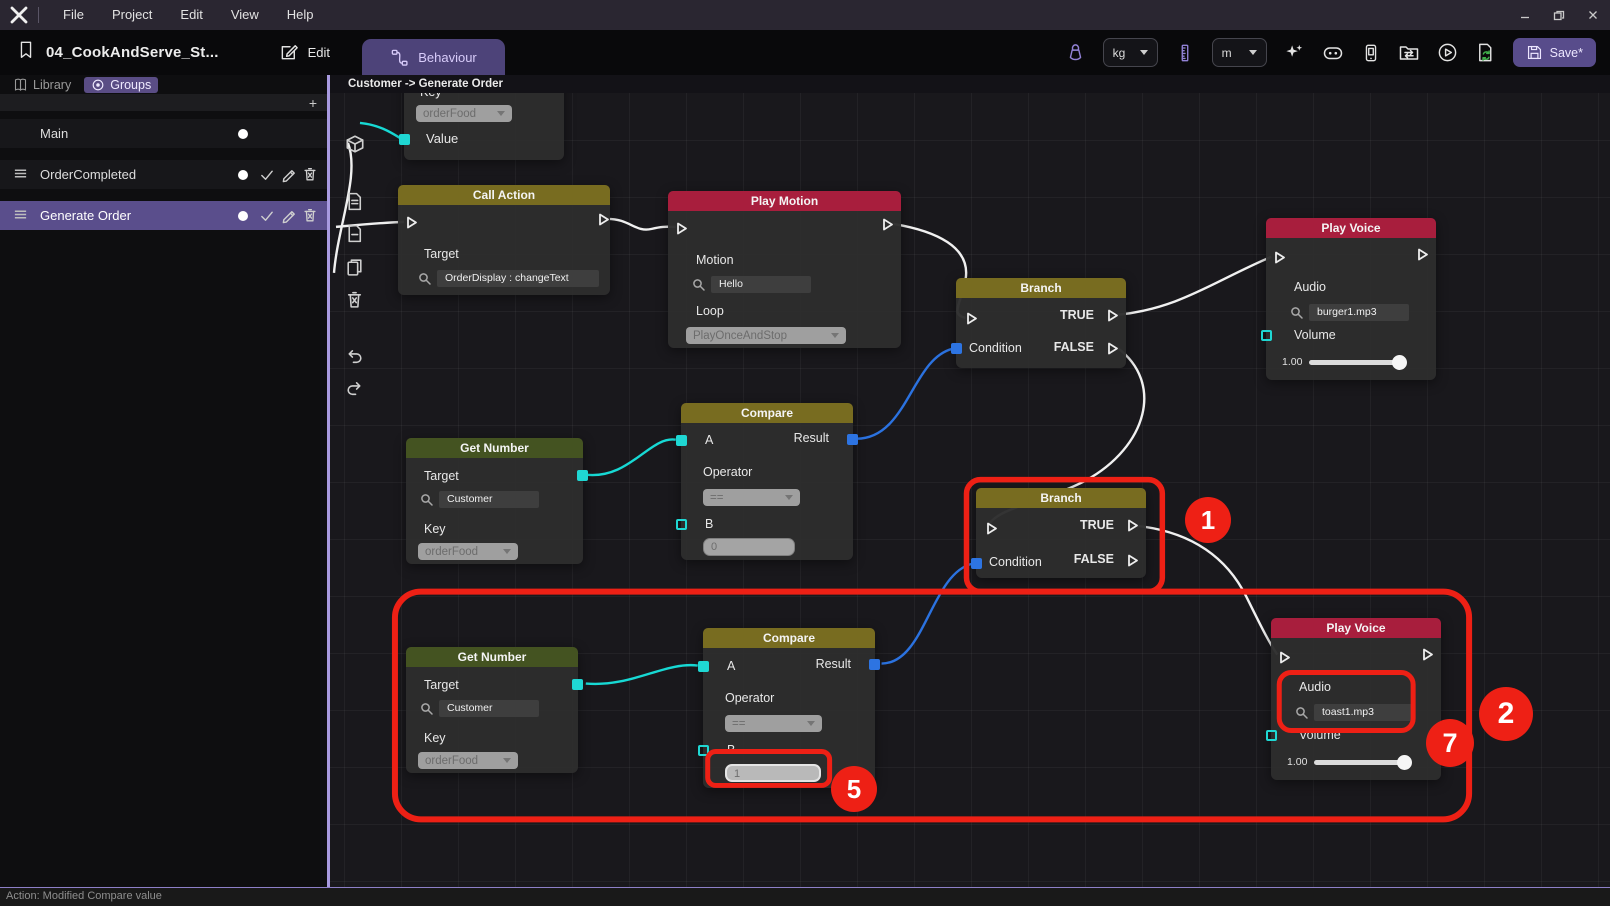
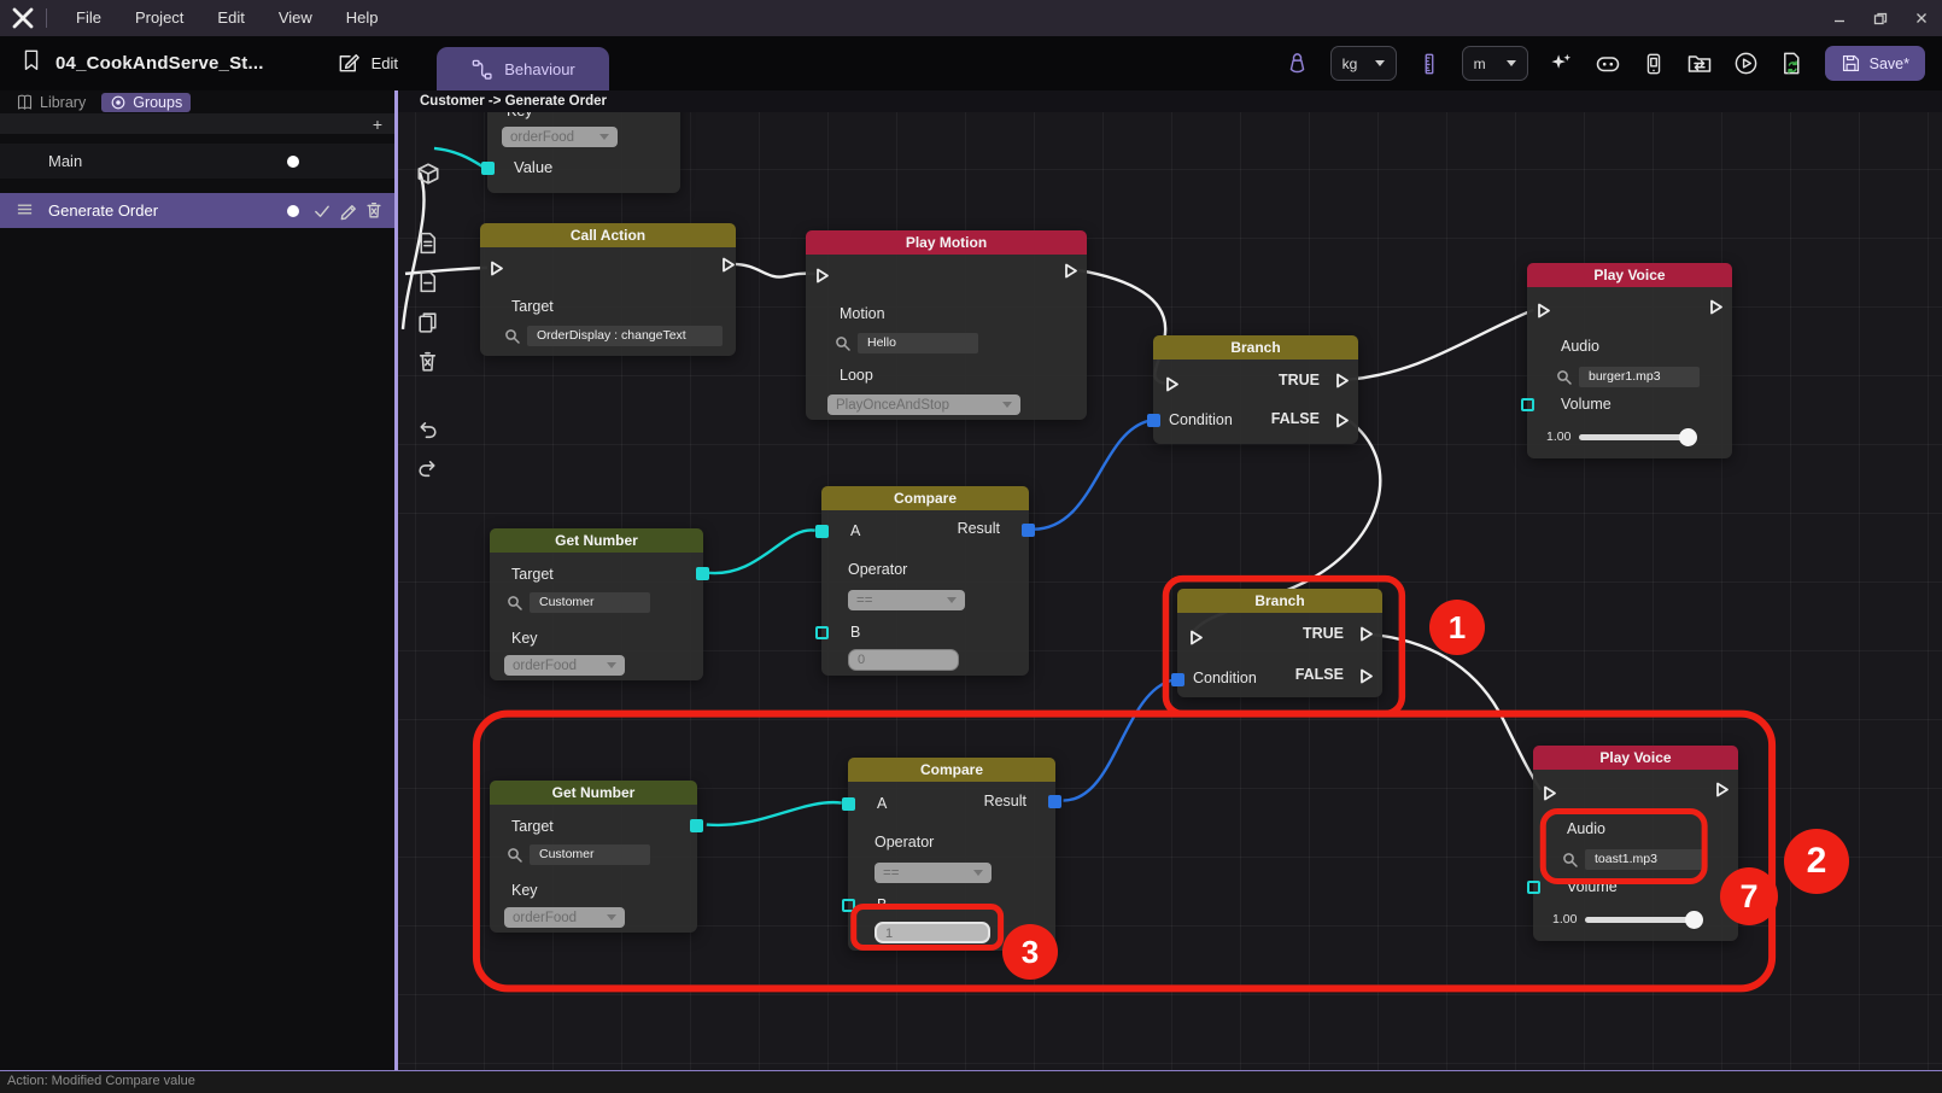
  File
  Project
  Edit
  View
  Help
  04_CookAndServe_St...
  Edit
  Behaviour
  kg
  m
  Save*
  Library
  Groups
  +
  Main
- OrderCompleted
  Generate Order
  Customer -> Generate Order
  orderFood
  Value
  Call Action
  Target
  OrderDisplay : changeText
  Play Motion
  Motion
  Hello
  Loop
  PlayOnceAndStop
  Play Voice
  Audio
  burger1.mp3
  Volume
  1.00
  Branch
  TRUE
  Condition
  FALSE
  Compare
  A
  Result
  Operator
  ==
  B
  0
  Get Number
  Target
  Customer
  Key
  orderFood
  Branch
  TRUE
  Condition
  FALSE
  Compare
  A
  Result
  Operator
  ==
  1
  Get Number
  Target
  Customer
  Key
  orderFood
  Play Voice
  Audio
  toast1.mp3
  Volume
  1.00
  1
  2
- 5
+ 3
  7
  Action: Modified Compare value
